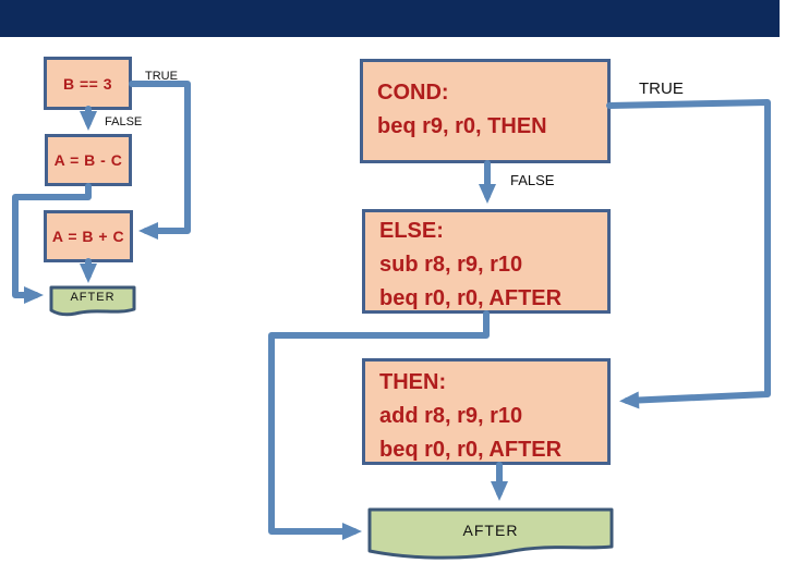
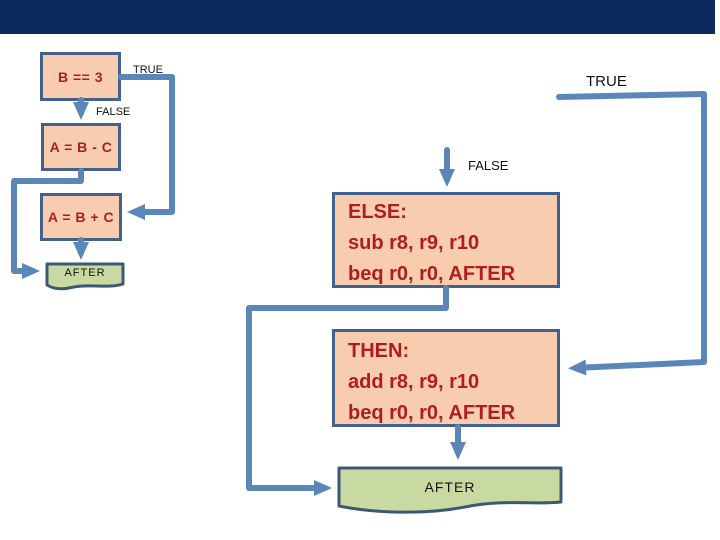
  B == 3
  TRUE
  FALSE
  A = B - C
  A = B + C
  AFTER
- COND:
- beq r9, r0, THEN
  TRUE
  FALSE
  ELSE:
  sub r8, r9, r10
  beq r0, r0, AFTER
  THEN:
  add r8, r9, r10
  beq r0, r0, AFTER
  AFTER
